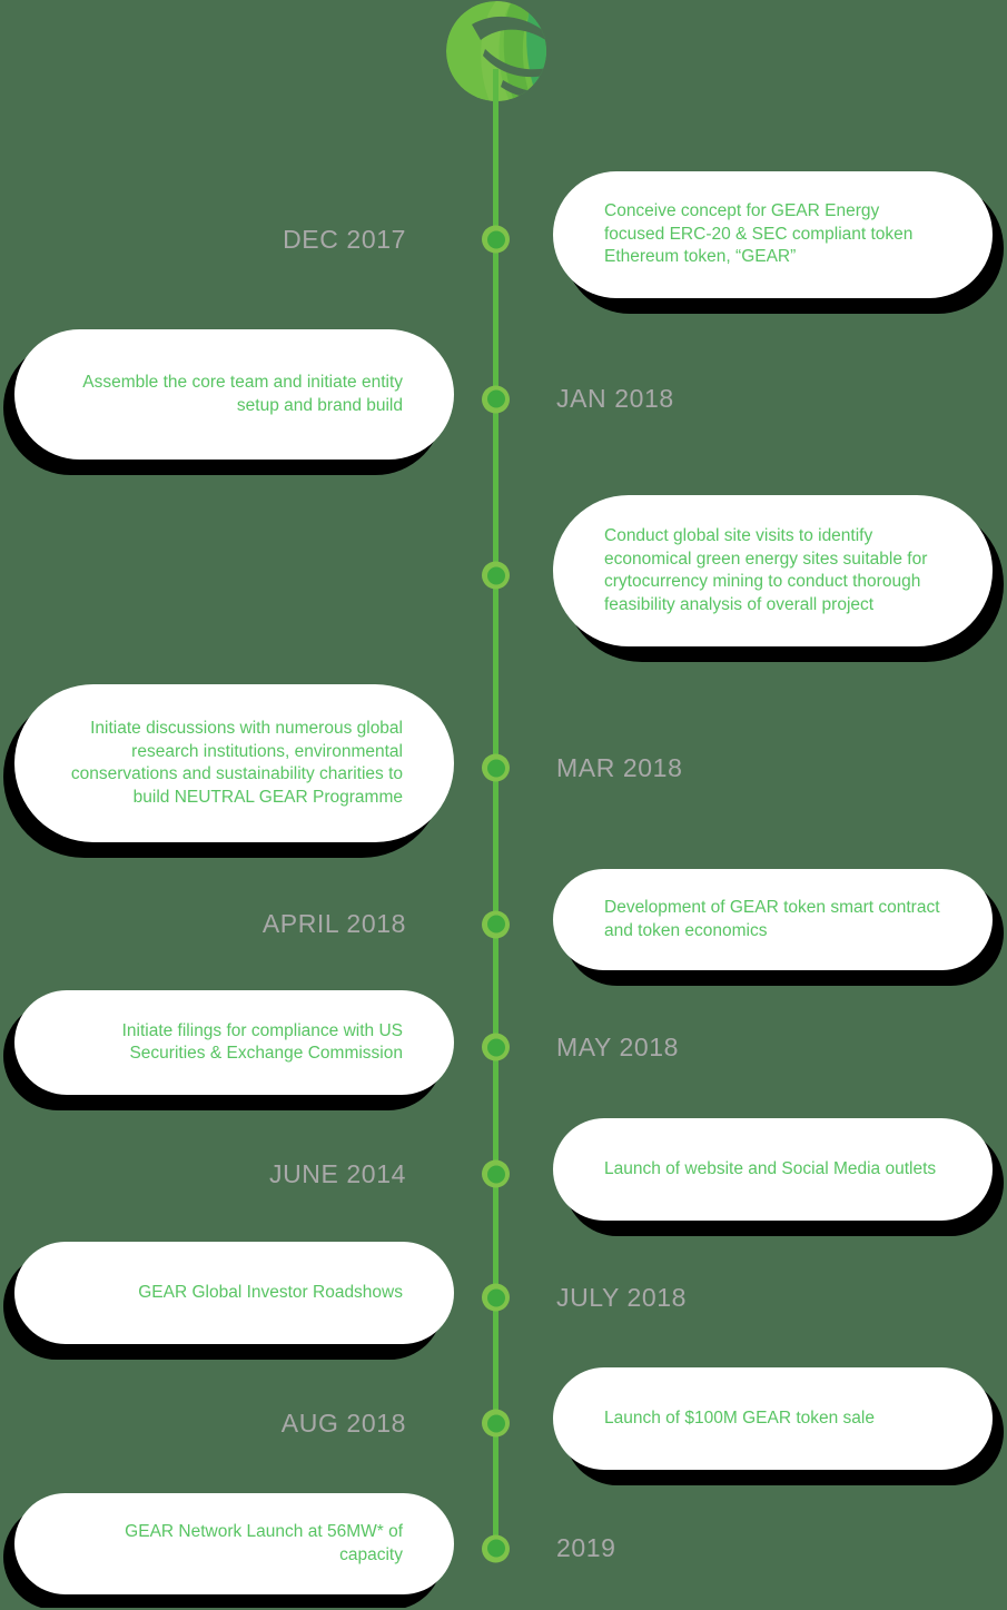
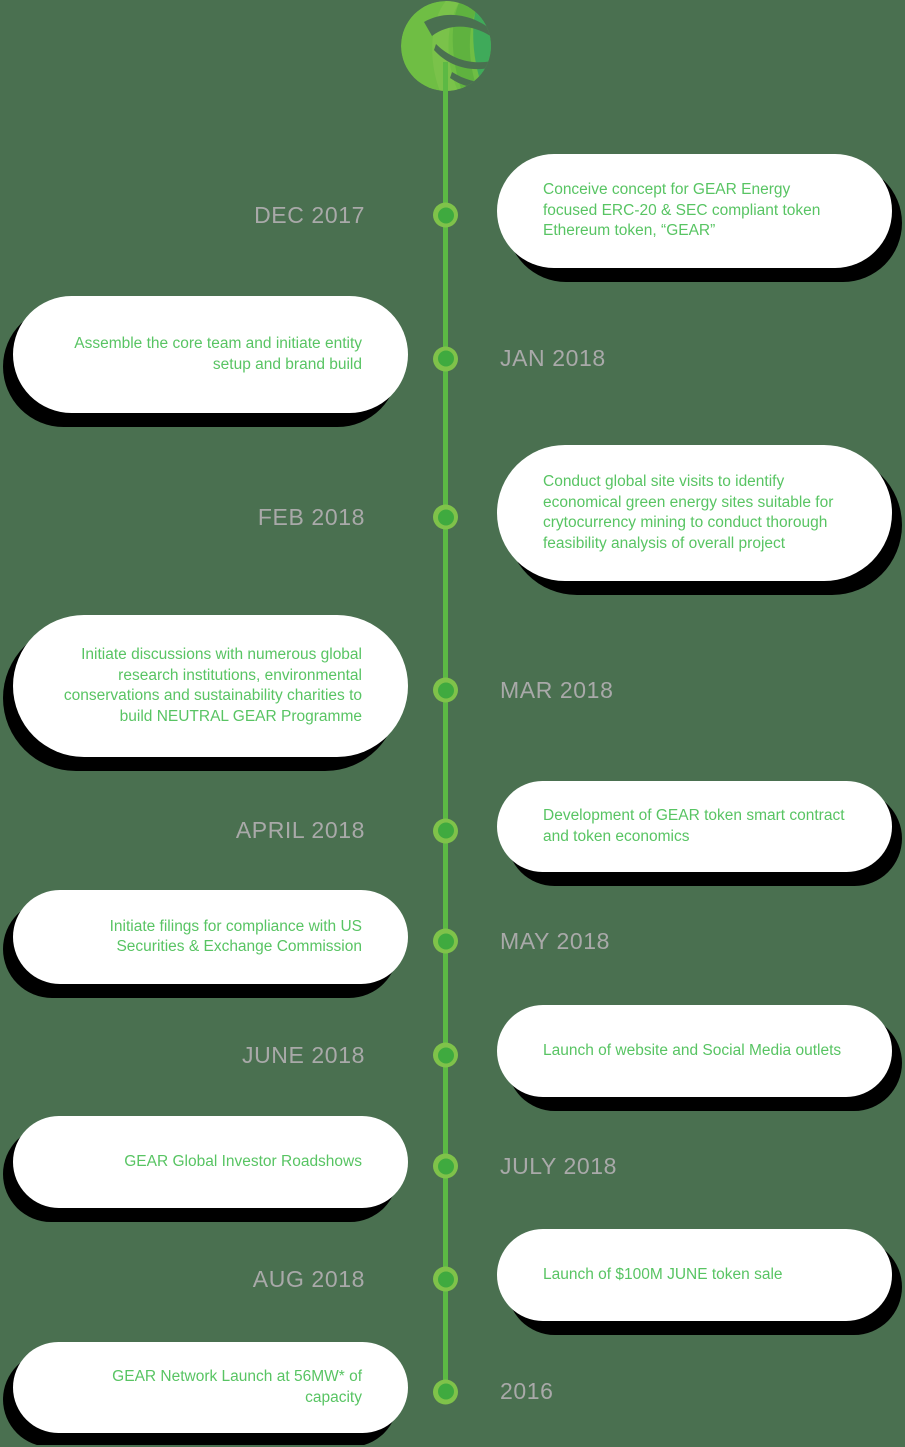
  DEC 2017
  Conceive concept for GEAR Energy focused ERC-20 & SEC compliant token Ethereum token, “GEAR”
  JAN 2018
  Assemble the core team and initiate entity setup and brand build
+ FEB 2018
  Conduct global site visits to identify economical green energy sites suitable for crytocurrency mining to conduct thorough feasibility analysis of overall project
  MAR 2018
  Initiate discussions with numerous global research institutions, environmental conservations and sustainability charities to build NEUTRAL GEAR Programme
  APRIL 2018
  Development of GEAR token smart contract and token economics
  MAY 2018
  Initiate filings for compliance with US Securities & Exchange Commission
- JUNE 2014
+ JUNE 2018
  Launch of website and Social Media outlets
  JULY 2018
  GEAR Global Investor Roadshows
  AUG 2018
- Launch of $100M GEAR token sale
+ Launch of $100M JUNE token sale
- 2019
+ 2016
  GEAR Network Launch at 56MW* of capacity
